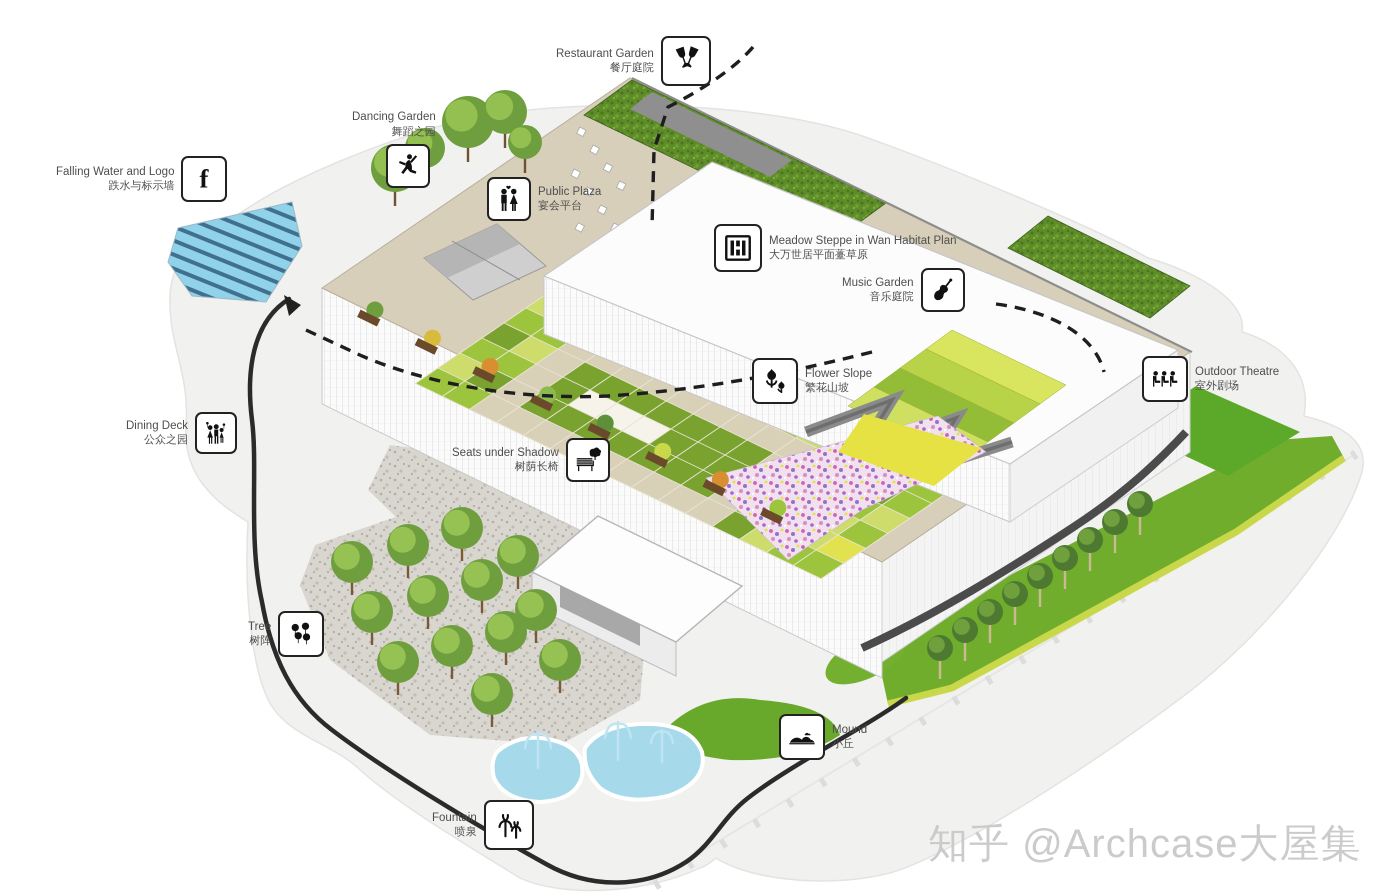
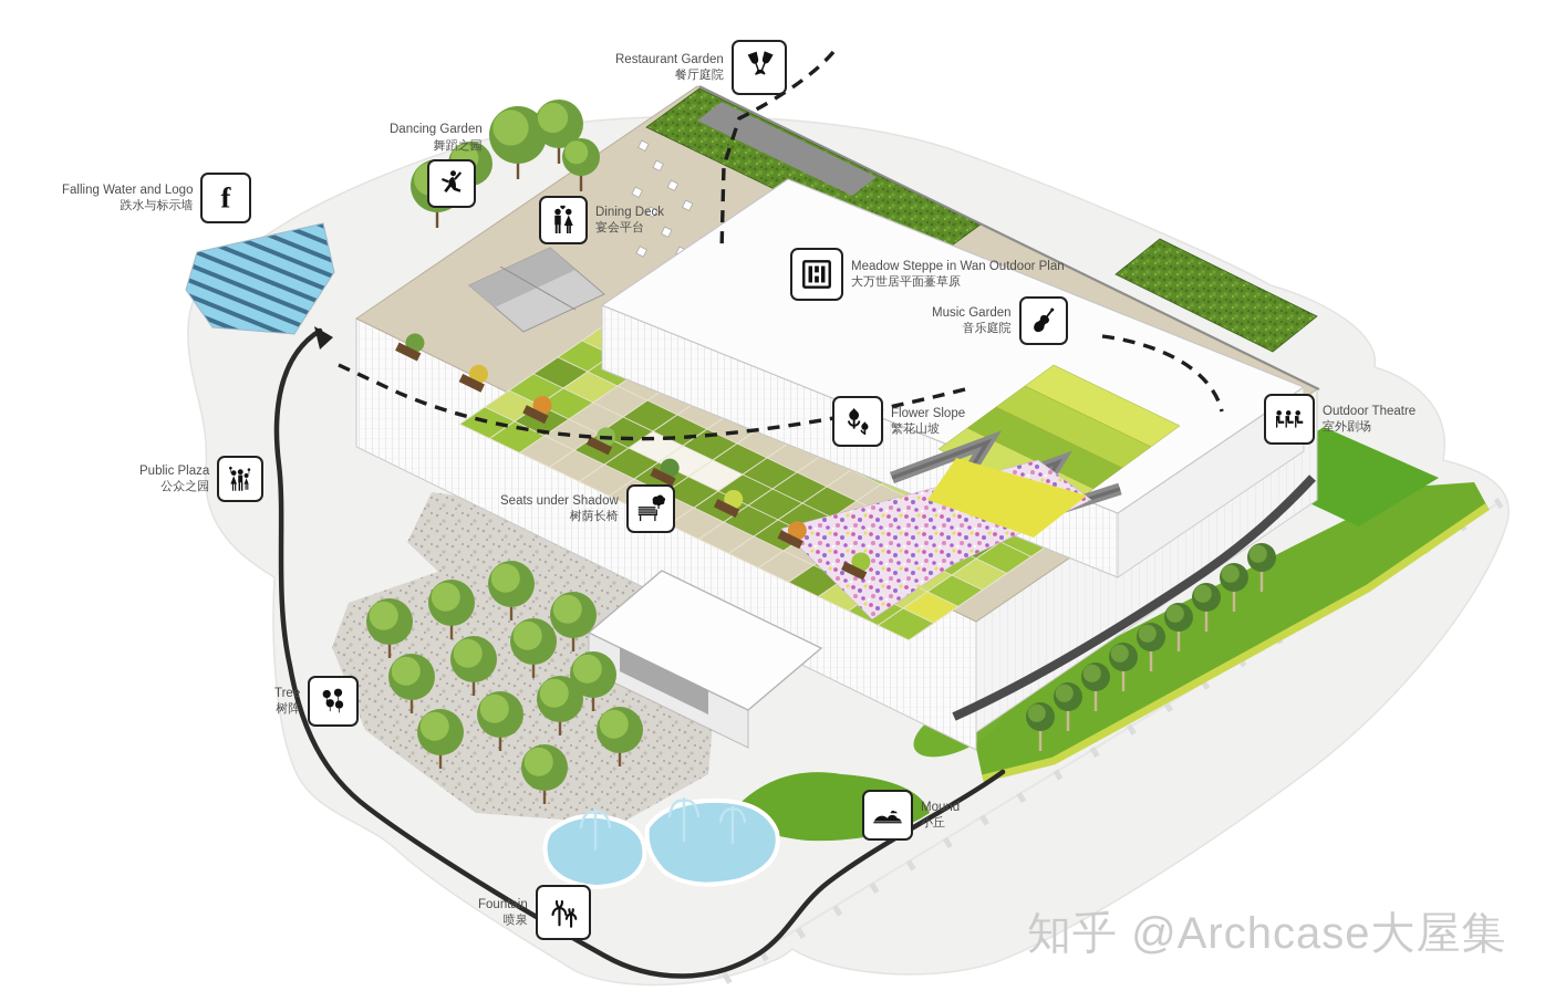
  Restaurant Garden
  餐厅庭院
  Dancing Garden
  舞蹈之园
  Falling Water and Logo
  跌水与标示墙
  f
- Public Plaza
+ Dining Deck
  宴会平台
- Meadow Steppe in Wan Habitat Plan
+ Meadow Steppe in Wan Outdoor Plan
  大万世居平面薹草原
  Music Garden
  音乐庭院
  Flower Slope
  繁花山坡
  Outdoor Theatre
  室外剧场
- Dining Deck
+ Public Plaza
  公众之园
  Seats under Shadow
  树荫长椅
  Tree
  树阵
  Mound
  小丘
  Fountain
  喷泉
  知乎 @Archcase大屋集
